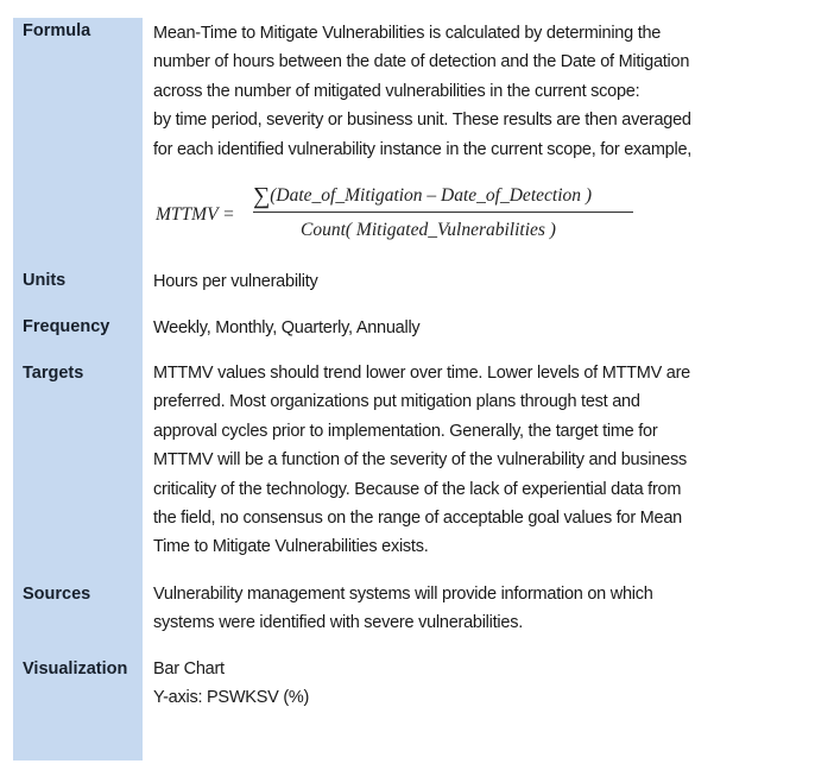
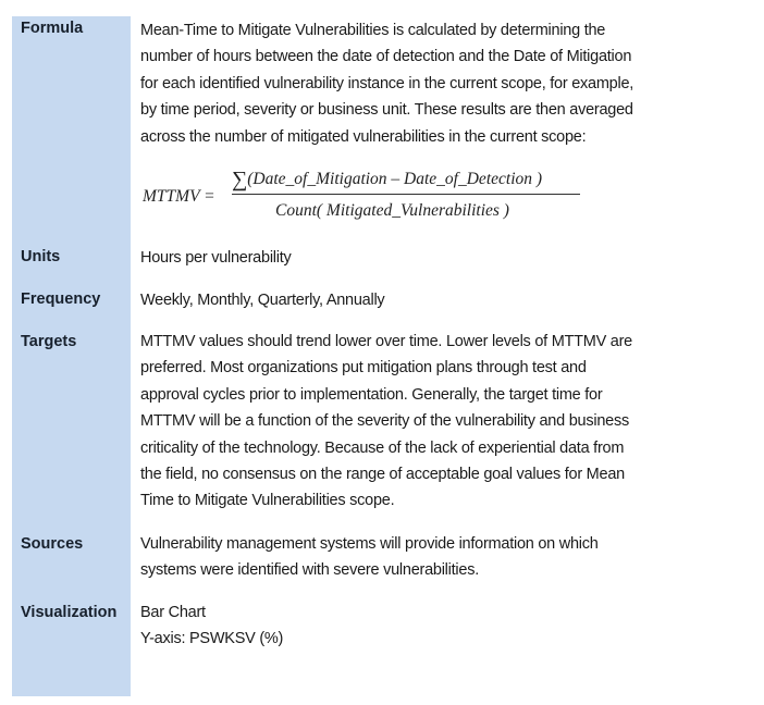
  Formula
  Mean-Time to Mitigate Vulnerabilities is calculated by determining the
  number of hours between the date of detection and the Date of Mitigation
- across the number of mitigated vulnerabilities in the current scope:
+ for each identified vulnerability instance in the current scope, for example,
  by time period, severity or business unit. These results are then averaged
- for each identified vulnerability instance in the current scope, for example,
+ across the number of mitigated vulnerabilities in the current scope:
  MTTMV =
  ∑(Date_of_Mitigation – Date_of_Detection )
  Count( Mitigated_Vulnerabilities )
  Units
  Hours per vulnerability
  Frequency
  Weekly, Monthly, Quarterly, Annually
  Targets
  MTTMV values should trend lower over time. Lower levels of MTTMV are
  preferred. Most organizations put mitigation plans through test and
  approval cycles prior to implementation. Generally, the target time for
  MTTMV will be a function of the severity of the vulnerability and business
  criticality of the technology. Because of the lack of experiential data from
  the field, no consensus on the range of acceptable goal values for Mean
- Time to Mitigate Vulnerabilities exists.
+ Time to Mitigate Vulnerabilities scope.
  Sources
  Vulnerability management systems will provide information on which
  systems were identified with severe vulnerabilities.
  Visualization
  Bar Chart
  Y-axis: PSWKSV (%)
